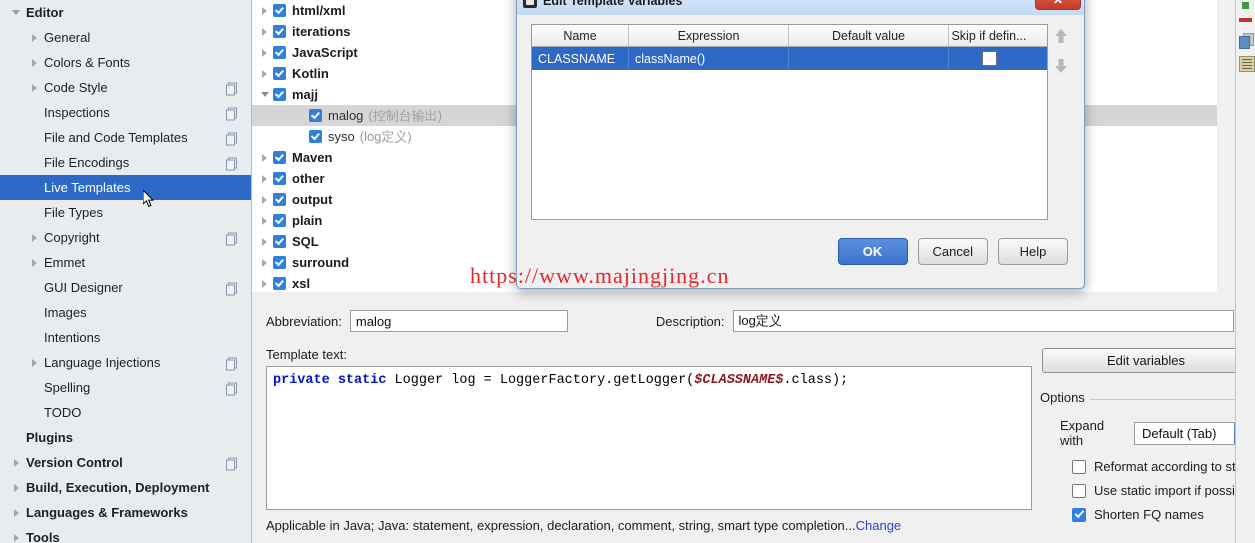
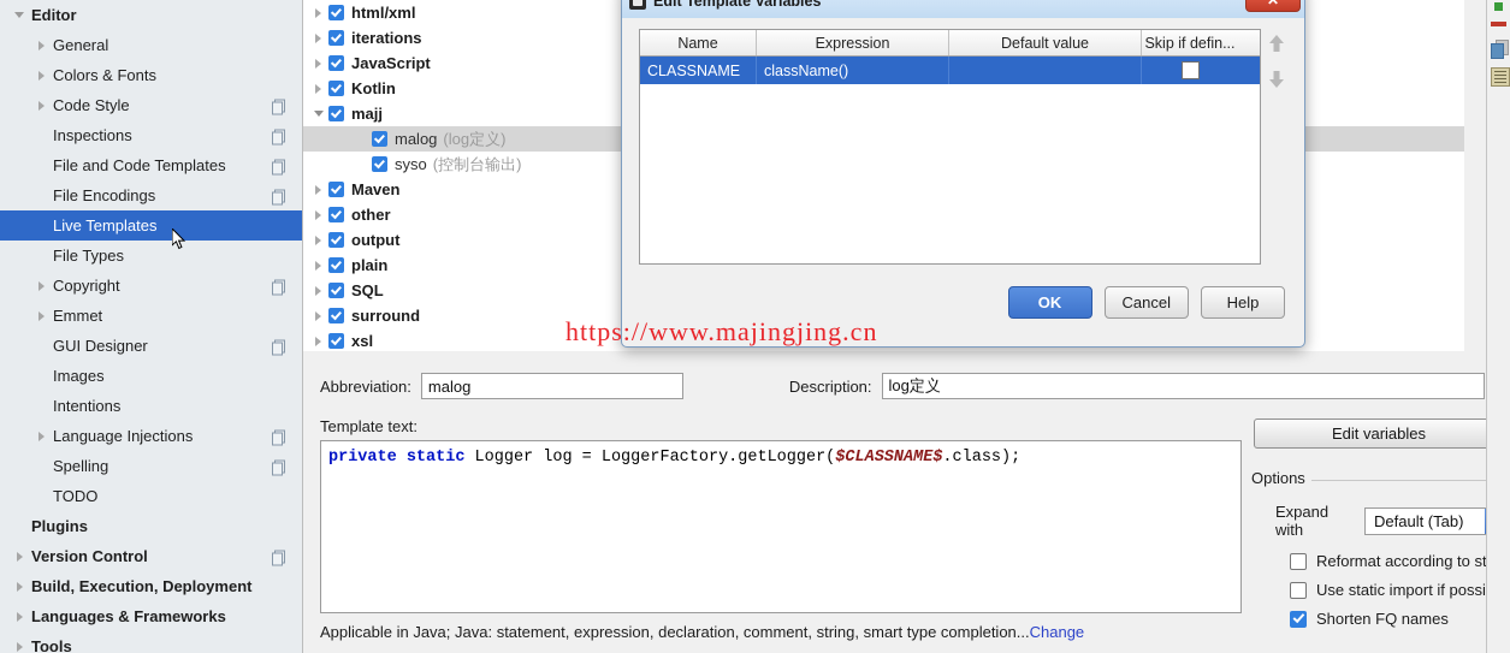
  Editor
  General
  Colors & Fonts
  Code Style
  Inspections
  File and Code Templates
  File Encodings
  Live Templates
  File Types
  Copyright
  Emmet
  GUI Designer
  Images
  Intentions
  Language Injections
  Spelling
  TODO
  Plugins
  Version Control
  Build, Execution, Deployment
  Languages & Frameworks
  Tools
  html/xml
  iterations
  JavaScript
  Kotlin
  majj
  malog
- (控制台输出)
+ (log定义)
  syso
- (log定义)
+ (控制台输出)
  Maven
  other
  output
  plain
  SQL
  surround
  xsl
  https://www.majingjing.cn
  Edit Template Variables
  Name
  Expression
  Default value
  Skip if defin...
  CLASSNAME
  className()
  OK
  Cancel
  Help
  Abbreviation:
  malog
  Description:
  log定义
  Template text:
  private static Logger log = LoggerFactory.getLogger($CLASSNAME$.class);
  Applicable in Java; Java: statement, expression, declaration, comment, string, smart type completion...Change
  Edit variables
  Options
  Expand with
  Default (Tab)
  Reformat according to st
  Use static import if possi
  Shorten FQ names
